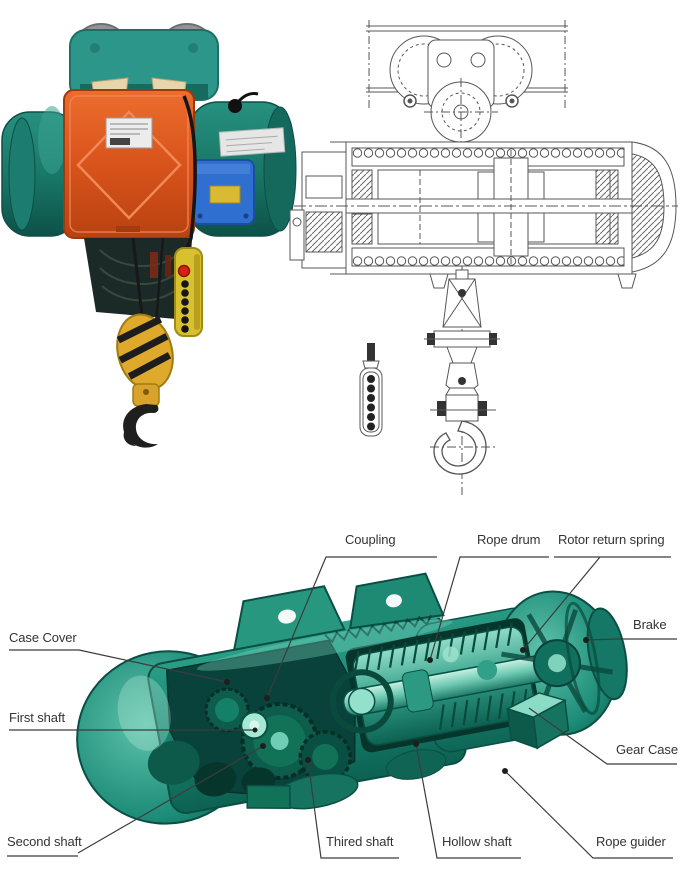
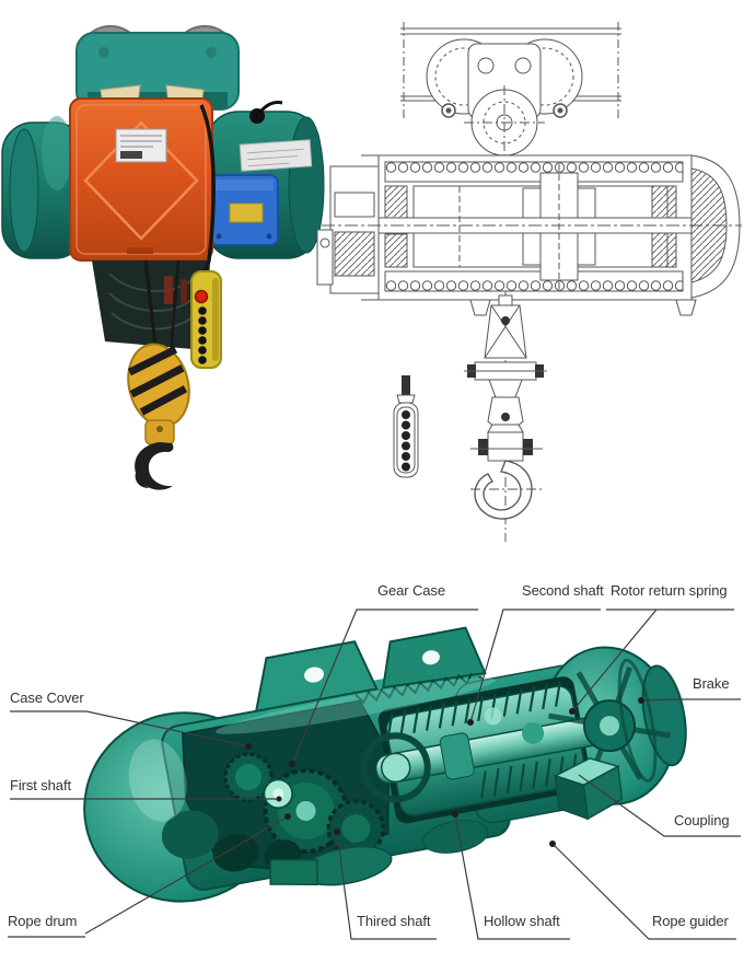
- Coupling
+ Gear Case
- Rope drum
+ Second shaft
  Rotor return spring
  Case Cover
  Brake
  First shaft
- Gear Case
+ Coupling
- Second shaft
+ Rope drum
  Thired shaft
  Hollow shaft
  Rope guider
